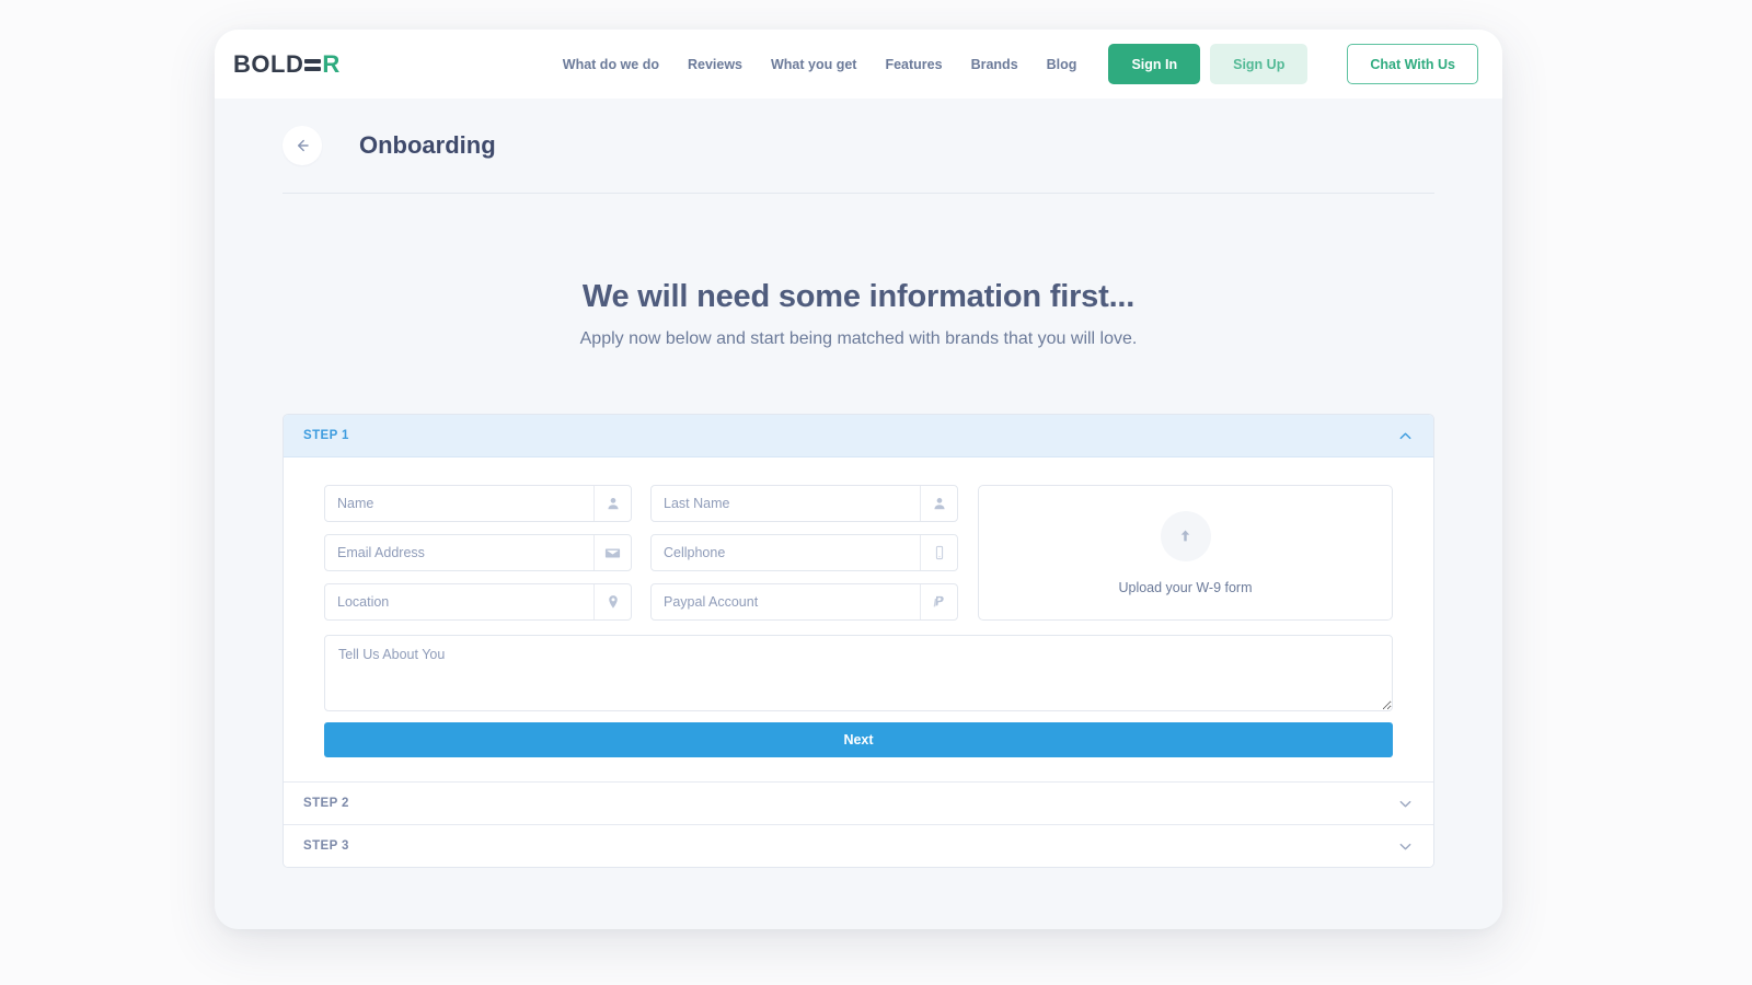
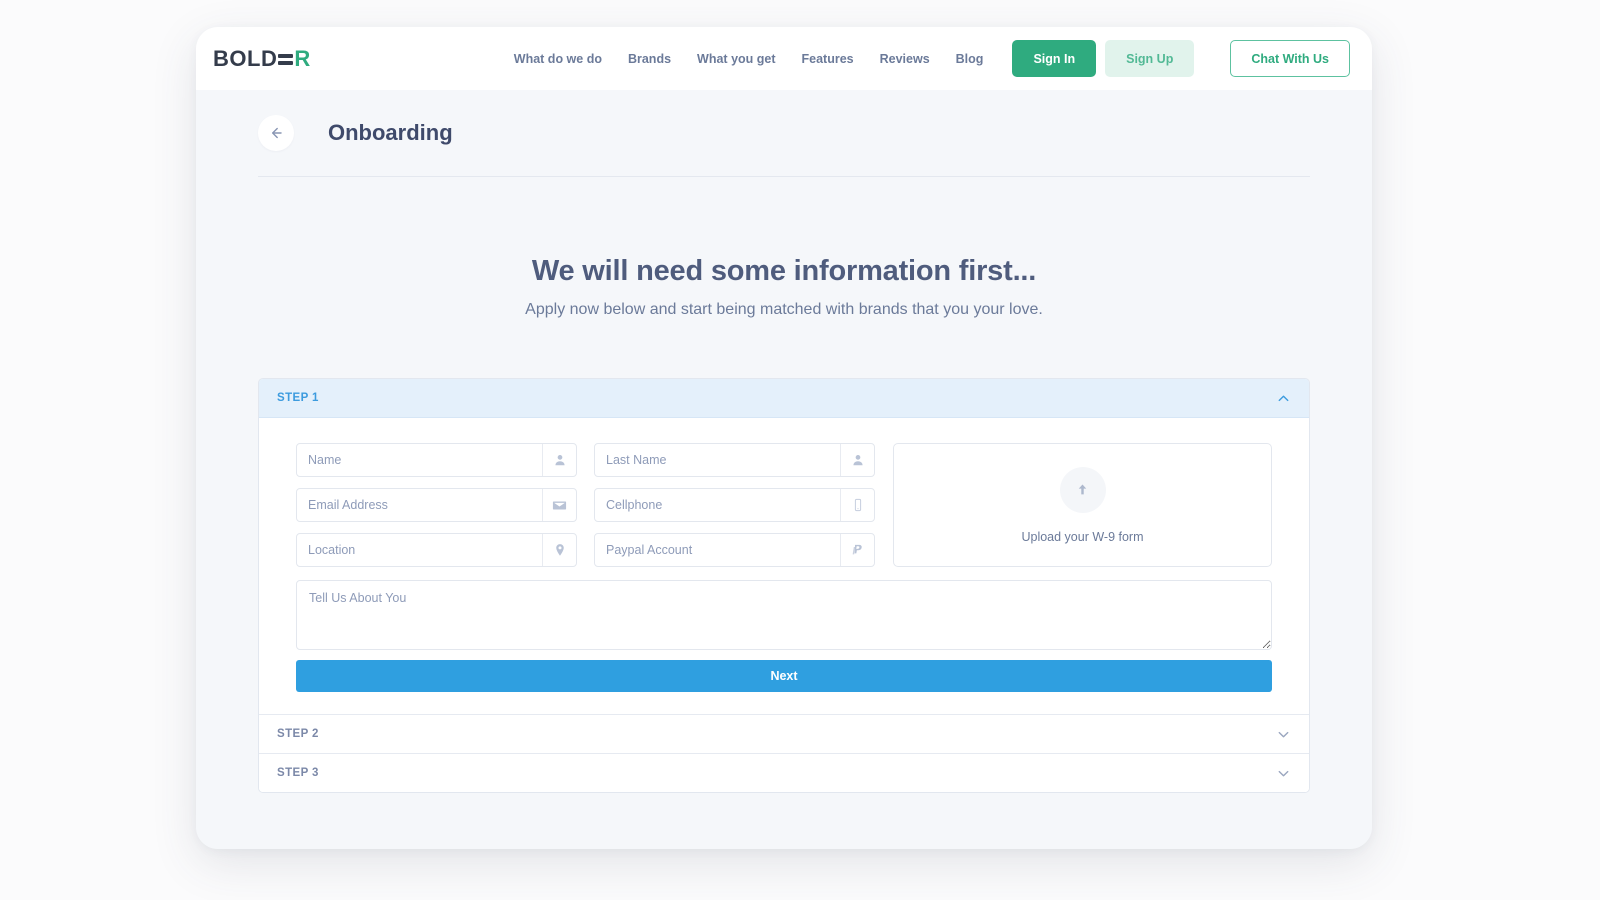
  BOLD
  R
  What do we do
- Reviews
+ Brands
  What you get
  Features
- Brands
+ Reviews
  Blog
  Sign In
  Sign Up
  Chat With Us
  Onboarding
  We will need some information first...
- Apply now below and start being matched with brands that you will love.
+ Apply now below and start being matched with brands that you your love.
  STEP 1
  Name
  Email Address
  Location
  Last Name
  Cellphone
  Paypal Account
  Upload your W-9 form
  Tell Us About You
  Next
  STEP 2
  STEP 3
